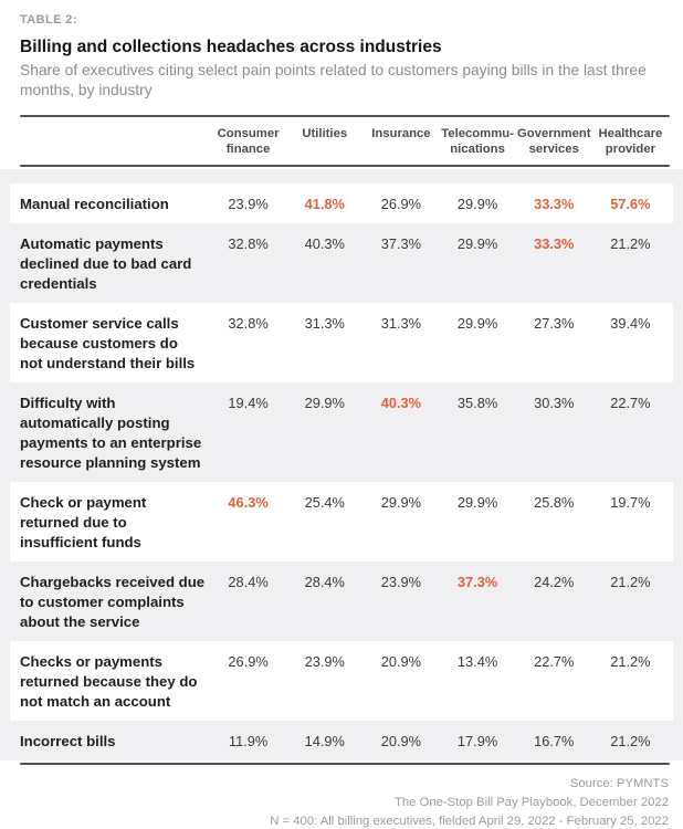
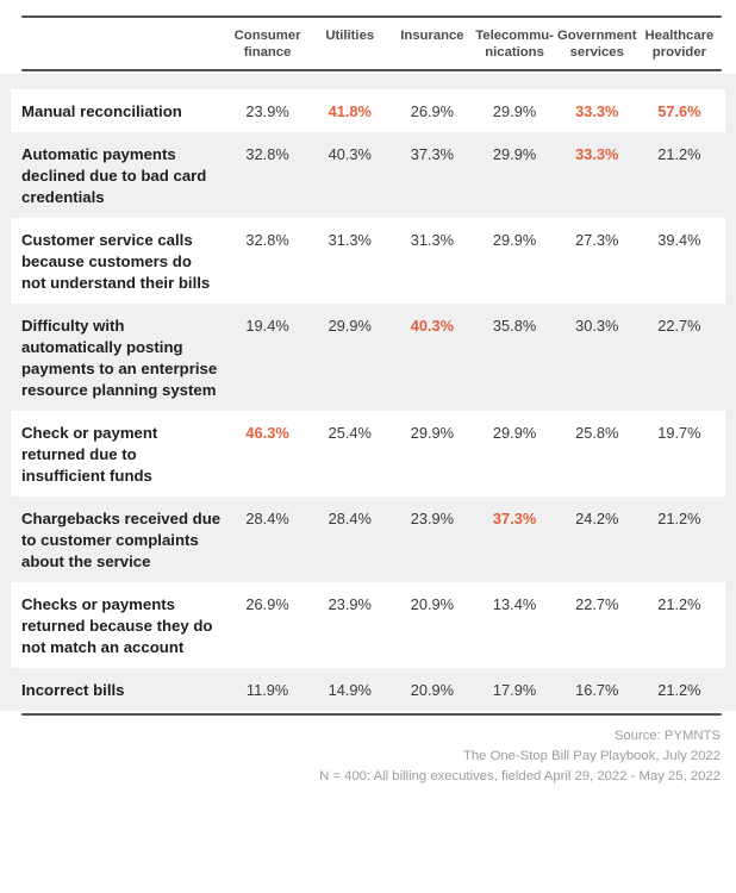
- TABLE 2:
- Billing and collections headaches across industries
- Share of executives citing select pain points related to customers paying bills in the last three months, by industry
  Consumer
  finance
  Utilities
  Insurance
  Telecommu-
  nications
  Government
  services
  Healthcare
  provider
  Manual reconciliation
  23.9%
  41.8%
  26.9%
  29.9%
  33.3%
  57.6%
  Automatic payments
  declined due to bad card
  credentials
  32.8%
  40.3%
  37.3%
  29.9%
  33.3%
  21.2%
  Customer service calls
  because customers do
  not understand their bills
  32.8%
  31.3%
  31.3%
  29.9%
  27.3%
  39.4%
  Difficulty with
  automatically posting
  payments to an enterprise
  resource planning system
  19.4%
  29.9%
  40.3%
  35.8%
  30.3%
  22.7%
  Check or payment
  returned due to
  insufficient funds
  46.3%
  25.4%
  29.9%
  29.9%
  25.8%
  19.7%
  Chargebacks received due
  to customer complaints
  about the service
  28.4%
  28.4%
  23.9%
  37.3%
  24.2%
  21.2%
  Checks or payments
  returned because they do
  not match an account
  26.9%
  23.9%
  20.9%
  13.4%
  22.7%
  21.2%
  Incorrect bills
  11.9%
  14.9%
  20.9%
  17.9%
  16.7%
  21.2%
  Source: PYMNTS
- The One-Stop Bill Pay Playbook, December 2022
+ The One-Stop Bill Pay Playbook, July 2022
- N = 400: All billing executives, fielded April 29, 2022 - February 25, 2022
+ N = 400: All billing executives, fielded April 29, 2022 - May 25, 2022
